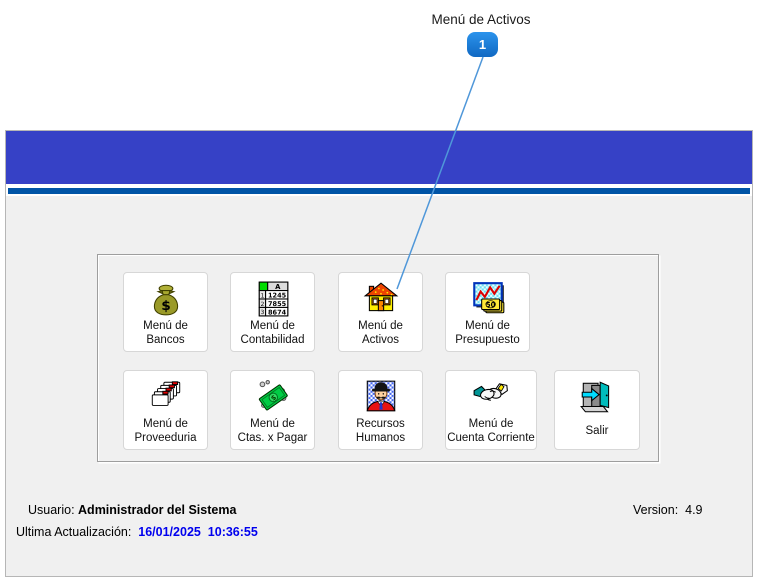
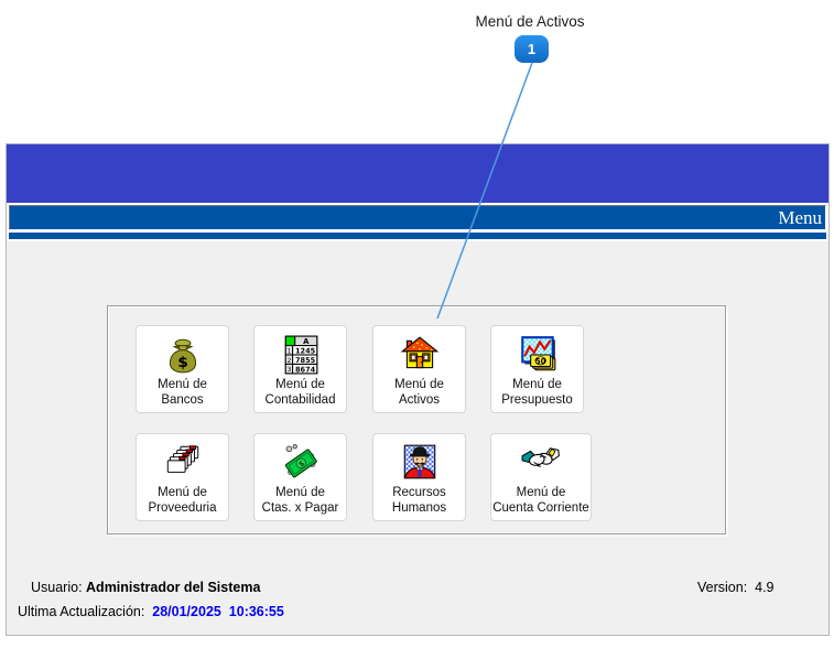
  Menú de Activos
  1
+ Menu
  $
  Menú de
  Bancos
  A
  1245
  7855
  8674
  Menú de
  Contabilidad
  Menú de
  Activos
  50
  Menú de
  Presupuesto
  Menú de
  Proveeduria
  Menú de
  Ctas. x Pagar
  Recursos
  Humanos
  Menú de
  Cuenta Corriente
- Salir
  Usuario: Administrador del Sistema
- Ultima Actualización: 16/01/2025 10:36:55
+ Ultima Actualización: 28/01/2025 10:36:55
  Version: 4.9
